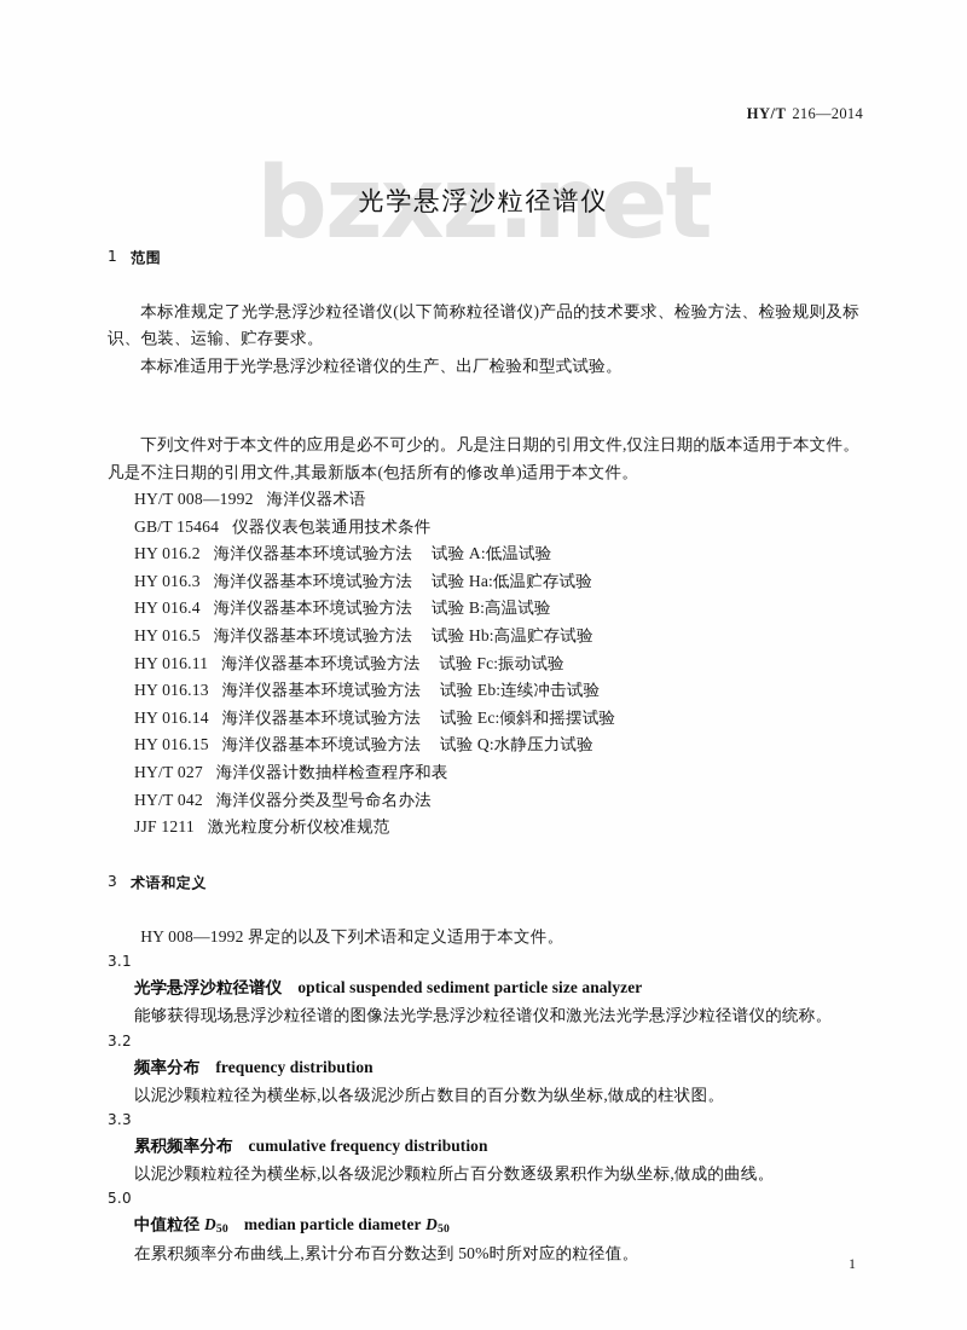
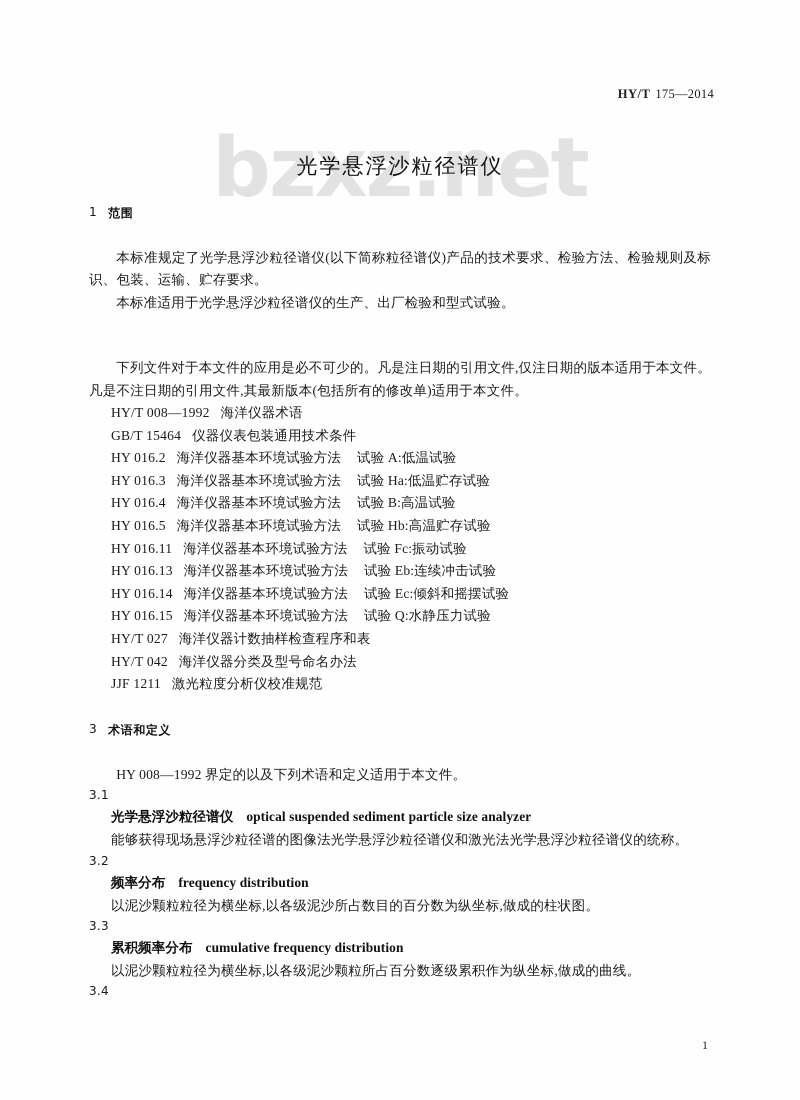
  bzxz.net
- HY/T 216—2014
+ HY/T 175—2014
  光学悬浮沙粒径谱仪
  1
  范围
  本标准规定了光学悬浮沙粒径谱仪(以下简称粒径谱仪)产品的技术要求、检验方法、检验规则及标识、包装、运输、贮存要求。
  本标准适用于光学悬浮沙粒径谱仪的生产、出厂检验和型式试验。
  下列文件对于本文件的应用是必不可少的。凡是注日期的引用文件,仅注日期的版本适用于本文件。凡是不注日期的引用文件,其最新版本(包括所有的修改单)适用于本文件。
  HY/T 008—1992 海洋仪器术语
  GB/T 15464 仪器仪表包装通用技术条件
  HY 016.2 海洋仪器基本环境试验方法 试验 A:低温试验
  HY 016.3 海洋仪器基本环境试验方法 试验 Ha:低温贮存试验
  HY 016.4 海洋仪器基本环境试验方法 试验 B:高温试验
  HY 016.5 海洋仪器基本环境试验方法 试验 Hb:高温贮存试验
  HY 016.11 海洋仪器基本环境试验方法 试验 Fc:振动试验
  HY 016.13 海洋仪器基本环境试验方法 试验 Eb:连续冲击试验
  HY 016.14 海洋仪器基本环境试验方法 试验 Ec:倾斜和摇摆试验
  HY 016.15 海洋仪器基本环境试验方法 试验 Q:水静压力试验
  HY/T 027 海洋仪器计数抽样检查程序和表
  HY/T 042 海洋仪器分类及型号命名办法
  JJF 1211 激光粒度分析仪校准规范
  3
  术语和定义
  HY 008—1992 界定的以及下列术语和定义适用于本文件。
  3.1
  光学悬浮沙粒径谱仪 optical suspended sediment particle size analyzer
  能够获得现场悬浮沙粒径谱的图像法光学悬浮沙粒径谱仪和激光法光学悬浮沙粒径谱仪的统称。
  3.2
  频率分布 frequency distribution
  以泥沙颗粒粒径为横坐标,以各级泥沙所占数目的百分数为纵坐标,做成的柱状图。
  3.3
  累积频率分布 cumulative frequency distribution
  以泥沙颗粒粒径为横坐标,以各级泥沙颗粒所占百分数逐级累积作为纵坐标,做成的曲线。
- 5.0
+ 3.4
- 中值粒径 D50 median particle diameter D50
- 在累积频率分布曲线上,累计分布百分数达到 50%时所对应的粒径值。
  1
